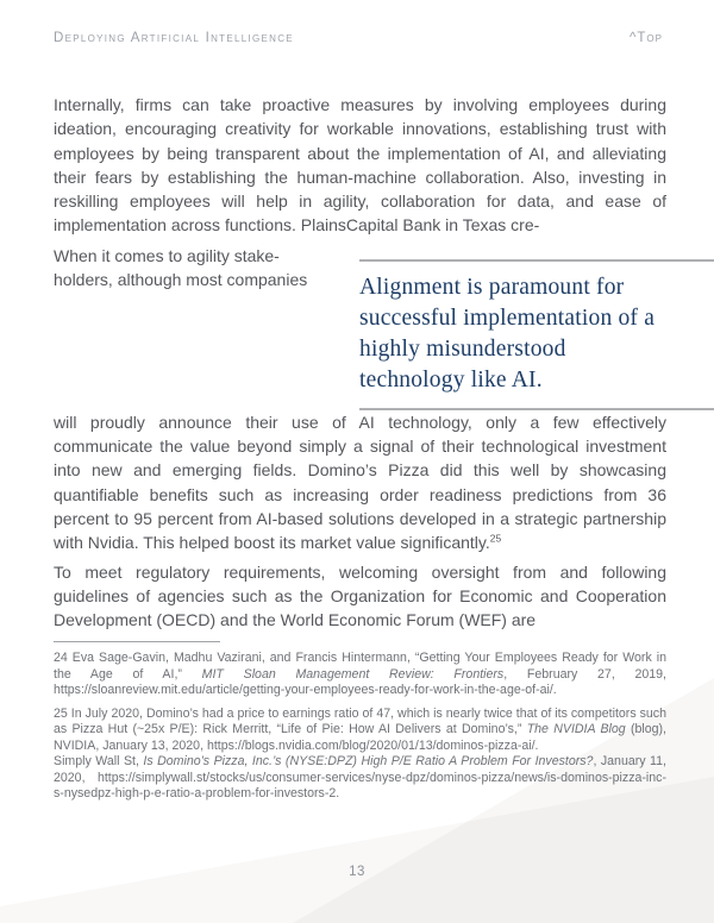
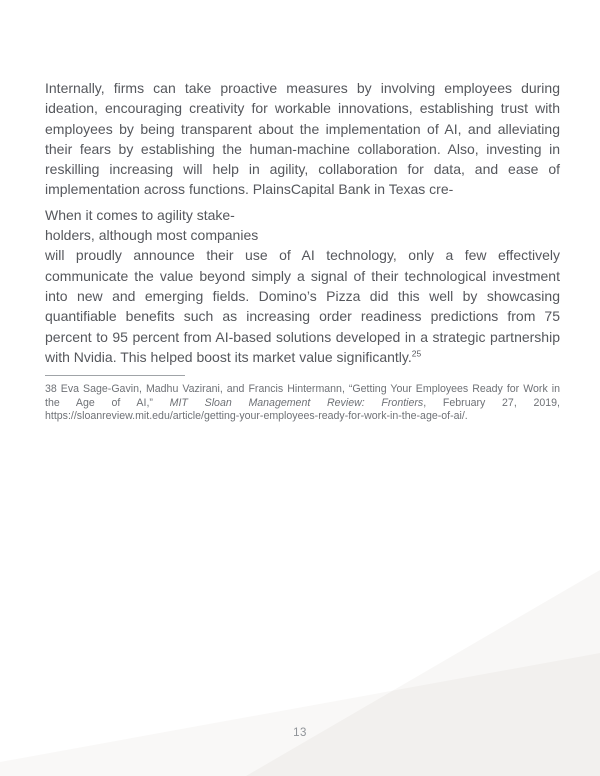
- Deploying Artificial Intelligence
- ^Top
- Internally, firms can take proactive measures by involving employees during ideation, encouraging creativity for workable innovations, establishing trust with employees by being transparent about the implementation of AI, and alleviating their fears by establishing the human-machine collaboration. Also, investing in reskilling employees will help in agility, collaboration for data, and ease of implementation across functions. PlainsCapital Bank in Texas cre-
+ Internally, firms can take proactive measures by involving employees during ideation, encouraging creativity for workable innovations, establishing trust with employees by being transparent about the implementation of AI, and alleviating their fears by establishing the human-machine collaboration. Also, investing in reskilling increasing will help in agility, collaboration for data, and ease of implementation across functions. PlainsCapital Bank in Texas cre-
  When it comes to agility stake-
  holders, although most companies
- Alignment is paramount for successful implementation of a highly misunderstood technology like AI.
- will proudly announce their use of AI technology, only a few effectively communicate the value beyond simply a signal of their technological investment into new and emerging fields. Domino’s Pizza did this well by showcasing quantifiable benefits such as increasing order readiness predictions from 36 percent to 95 percent from AI-based solutions developed in a strategic partnership with Nvidia. This helped boost its market value significantly.25
+ will proudly announce their use of AI technology, only a few effectively communicate the value beyond simply a signal of their technological investment into new and emerging fields. Domino’s Pizza did this well by showcasing quantifiable benefits such as increasing order readiness predictions from 75 percent to 95 percent from AI-based solutions developed in a strategic partnership with Nvidia. This helped boost its market value significantly.25
- To meet regulatory requirements, welcoming oversight from and following guidelines of agencies such as the Organization for Economic and Cooperation Development (OECD) and the World Economic Forum (WEF) are
- 24 Eva Sage-Gavin, Madhu Vazirani, and Francis Hintermann, “Getting Your Employees Ready for Work in the Age of AI,” MIT Sloan Management Review: Frontiers, February 27, 2019, https://sloanreview.mit.edu/article/getting-your-employees-ready-for-work-in-the-age-of-ai/.
+ 38 Eva Sage-Gavin, Madhu Vazirani, and Francis Hintermann, “Getting Your Employees Ready for Work in the Age of AI,” MIT Sloan Management Review: Frontiers, February 27, 2019, https://sloanreview.mit.edu/article/getting-your-employees-ready-for-work-in-the-age-of-ai/.
- 25 In July 2020, Domino’s had a price to earnings ratio of 47, which is nearly twice that of its competitors such as Pizza Hut (~25x P/E): Rick Merritt, “Life of Pie: How AI Delivers at Domino’s,” The NVIDIA Blog (blog), NVIDIA, January 13, 2020, https://blogs.nvidia.com/blog/2020/01/13/dominos-pizza-ai/.
- Simply Wall St, Is Domino’s Pizza, Inc.’s (NYSE:DPZ) High P/E Ratio A Problem For Investors?, January 11, 2020, https://simplywall.st/stocks/us/consumer-services/nyse-dpz/dominos-pizza/news/is-dominos-pizza-inc-s-nysedpz-high-p-e-ratio-a-problem-for-investors-2.
  13
